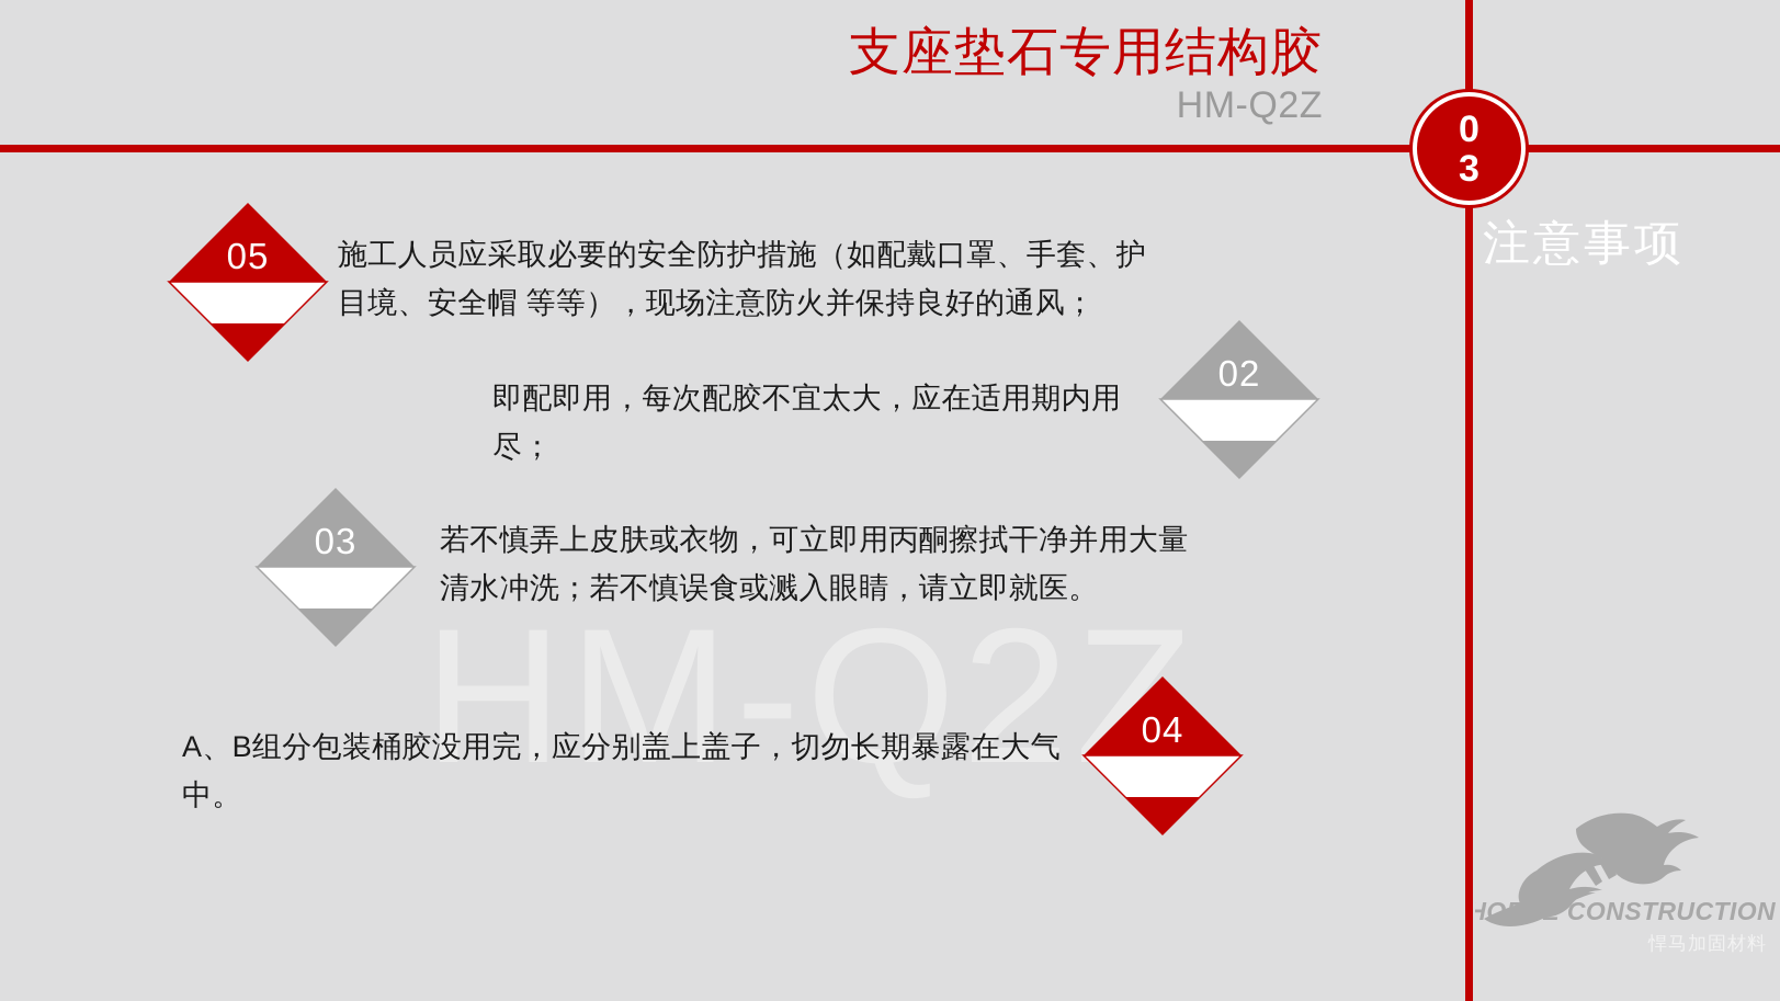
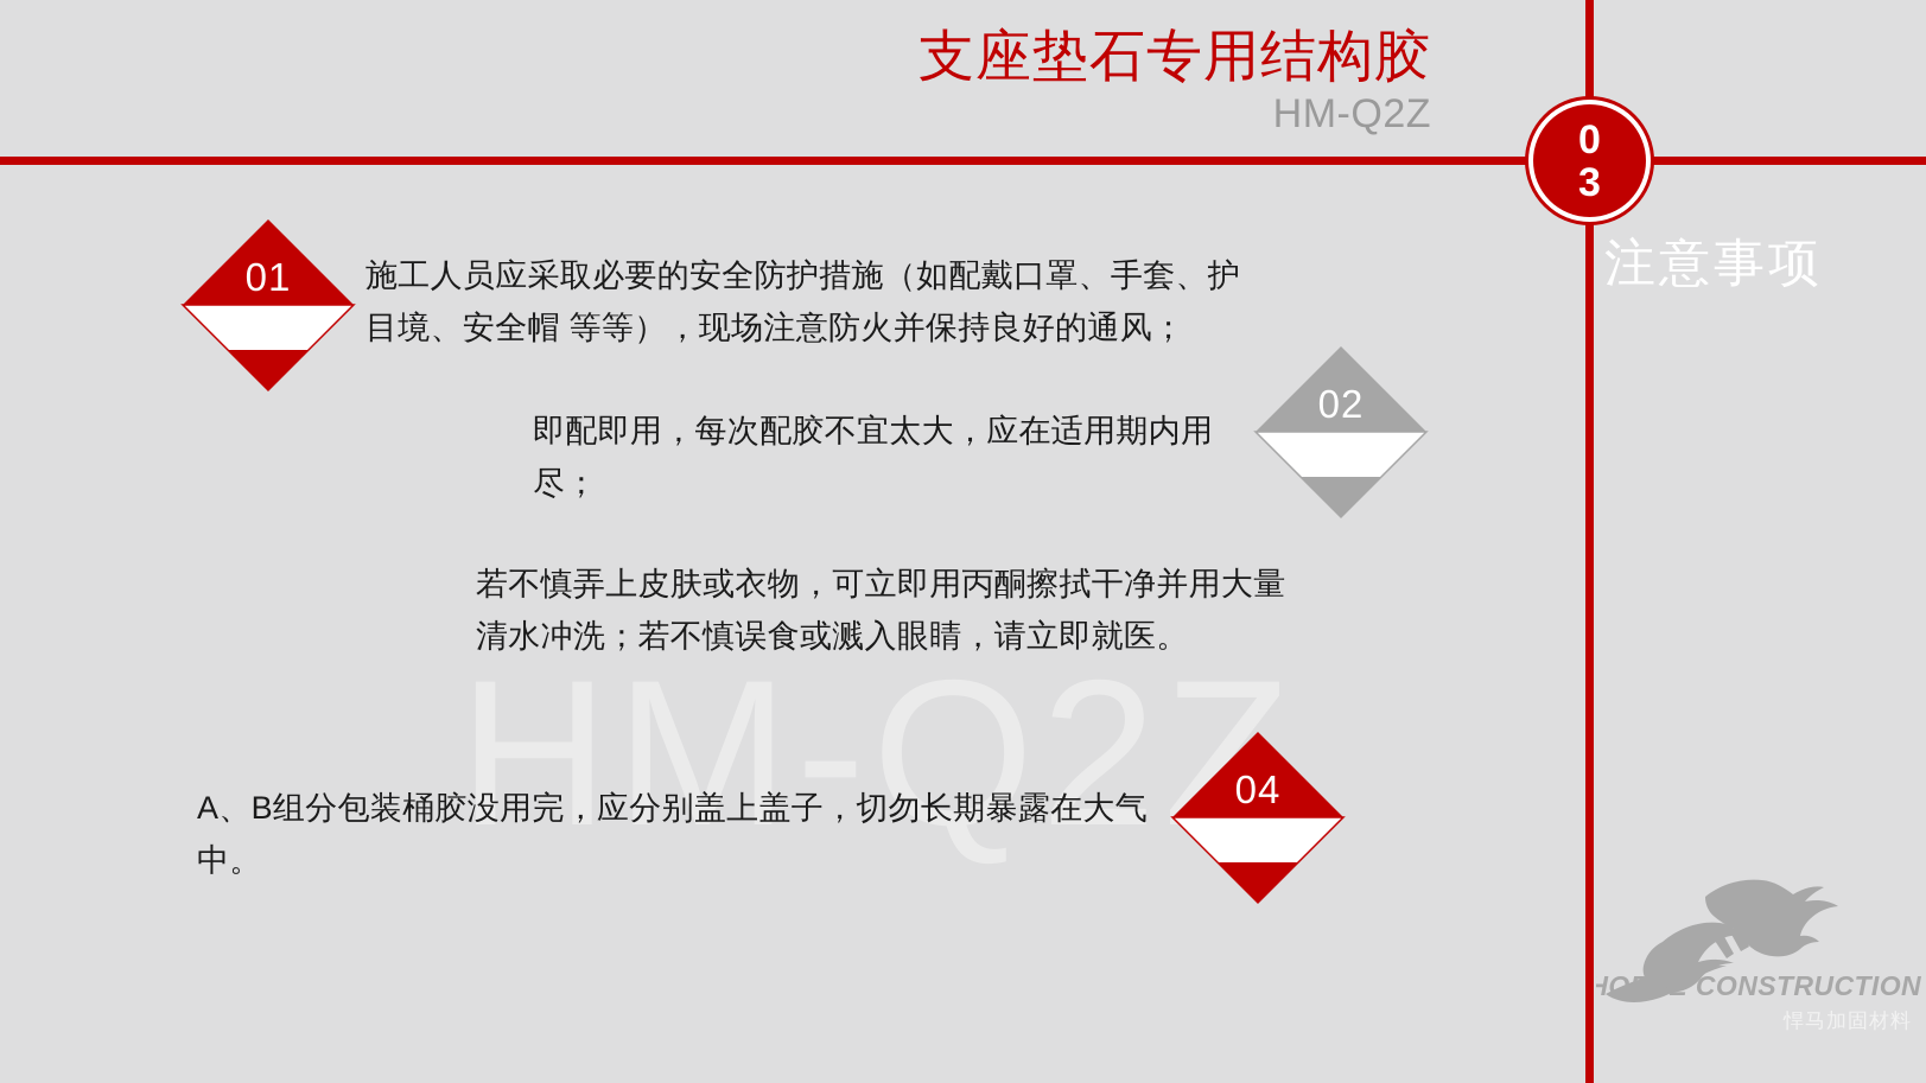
  HM-Q2Z
  支座垫石专用结构胶
  HM-Q2Z
  0
  3
  注意事项
- 05
+ 01
  施工人员应采取必要的安全防护措施（如配戴口罩、手套、护目境、安全帽 等等），现场注意防火并保持良好的通风；
  02
  即配即用，每次配胶不宜太大，应在适用期内用尽；
- 03
  若不慎弄上皮肤或衣物，可立即用丙酮擦拭干净并用大量清水冲洗；若不慎误食或溅入眼睛，请立即就医。
  04
  A、B组分包装桶胶没用完，应分别盖上盖子，切勿长期暴露在大气中。
  HORSE CONSTRUCTION
